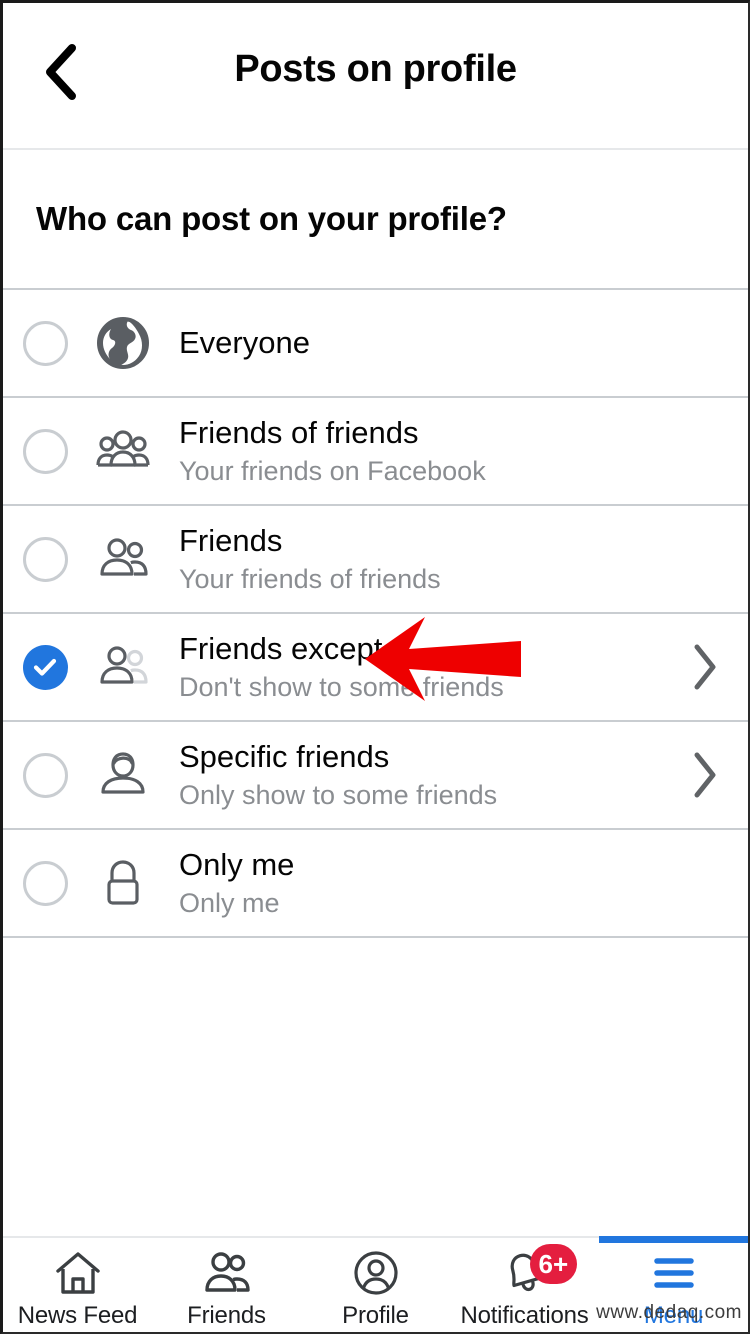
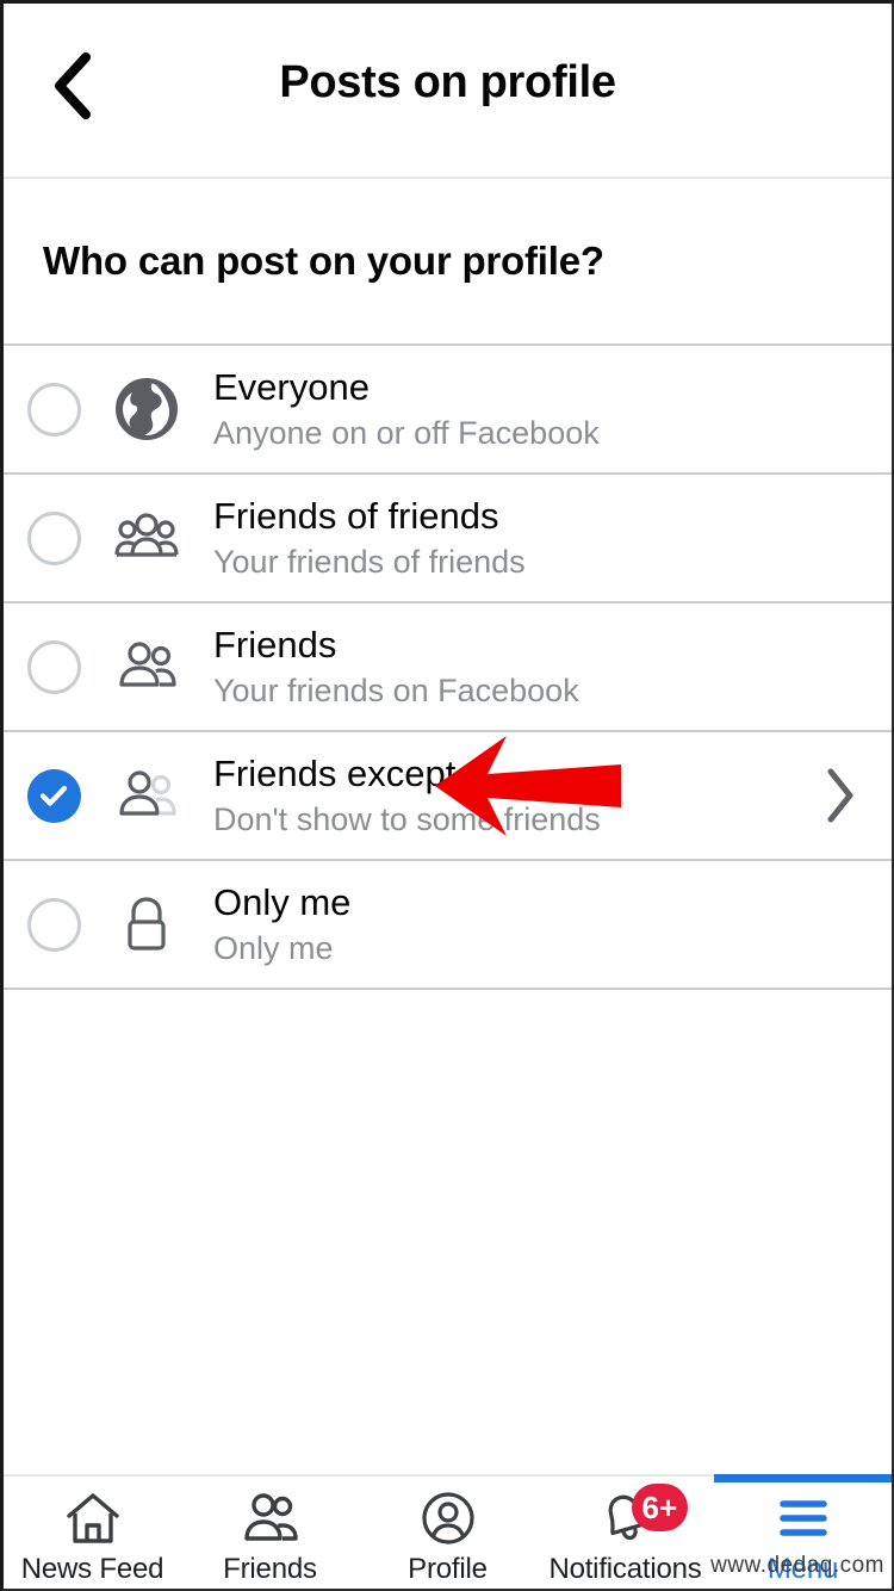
  Posts on profile
  Who can post on your profile?
  Everyone
+ Anyone on or off Facebook
  Friends of friends
- Your friends on Facebook
+ Your friends of friends
  Friends
- Your friends of friends
+ Your friends on Facebook
  Friends except
  Don't show to som friends
- Specific friends
- Only show to some friends
  Only me
  Only me
  News Feed
  Friends
  Profile
  6+
  Notifications
  Menu
  www.dedaq.com
